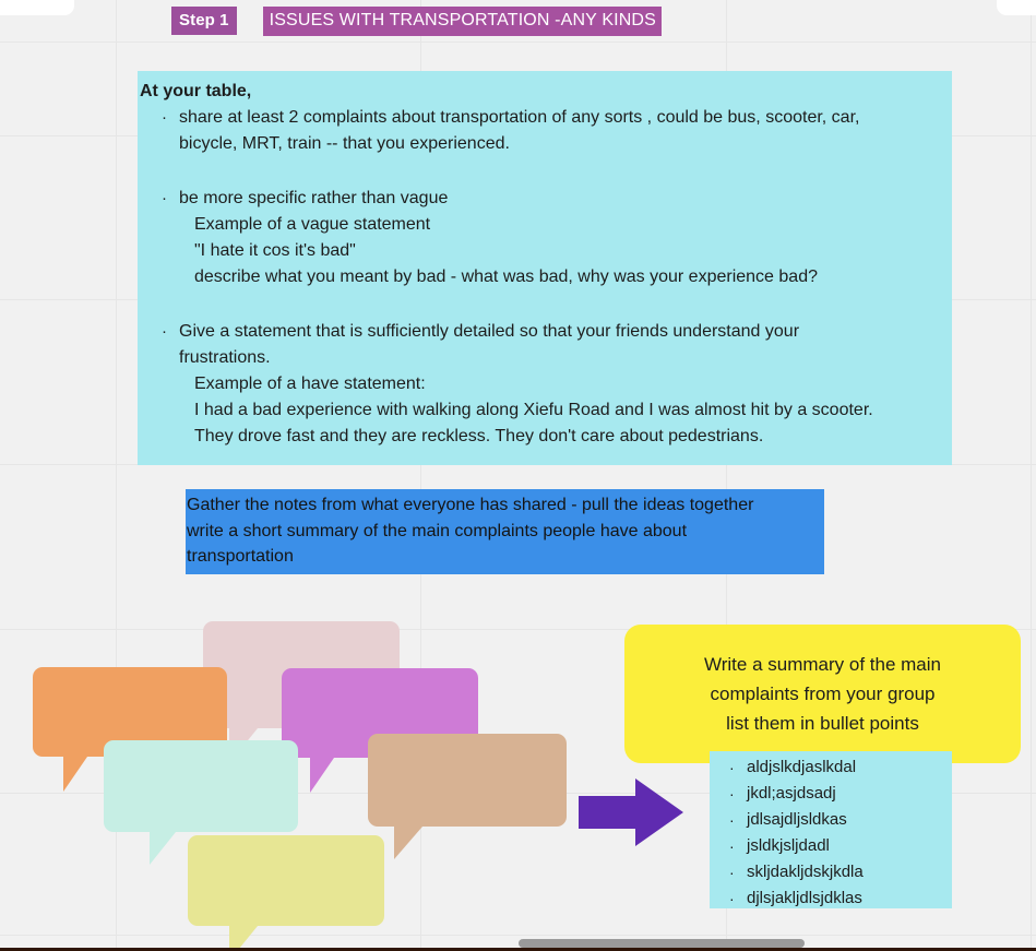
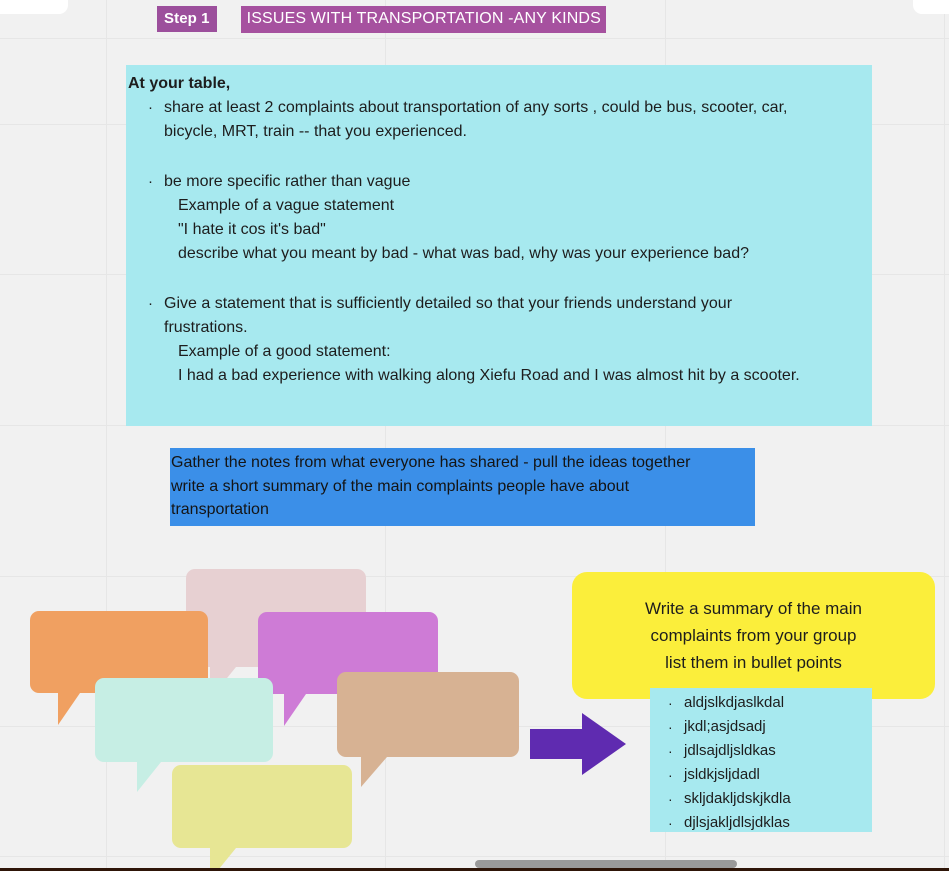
  Step 1
  ISSUES WITH TRANSPORTATION -ANY KINDS
  At your table,
  ·
  share at least 2 complaints about transportation of any sorts , could be bus, scooter, car,
  bicycle, MRT, train -- that you experienced.
  ·
  be more specific rather than vague
  Example of a vague statement
  "I hate it cos it's bad"
  describe what you meant by bad - what was bad, why was your experience bad?
  ·
  Give a statement that is sufficiently detailed so that your friends understand your
  frustrations.
- Example of a have statement:
+ Example of a good statement:
  I had a bad experience with walking along Xiefu Road and I was almost hit by a scooter.
- They drove fast and they are reckless. They don't care about pedestrians.
  Gather the notes from what everyone has shared - pull the ideas together
  write a short summary of the main complaints people have about
  transportation
  Write a summary of the main
  complaints from your group
  list them in bullet points
  ·
  aldjslkdjaslkdal
  ·
  jkdl;asjdsadj
  ·
  jdlsajdljsldkas
  ·
  jsldkjsljdadl
  ·
  skljdakljdskjkdla
  ·
  djlsjakljdlsjdklas
